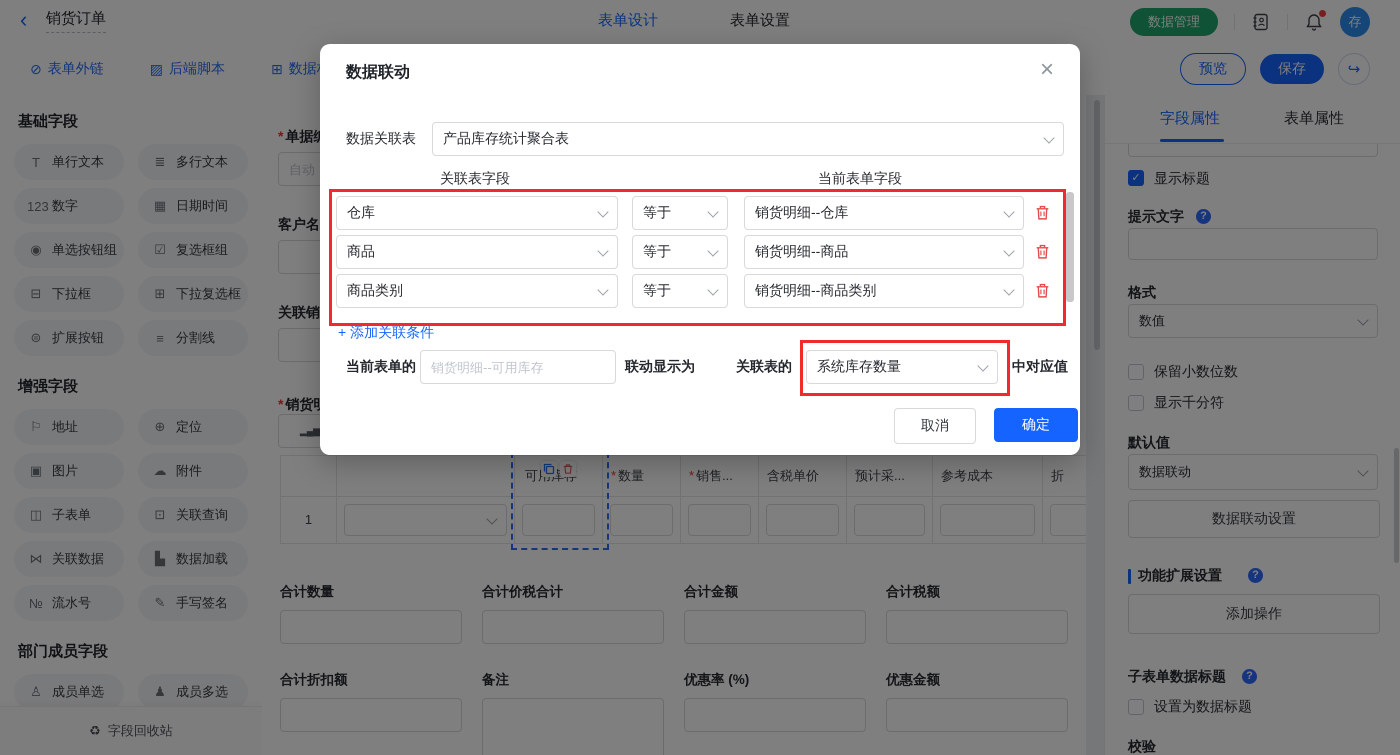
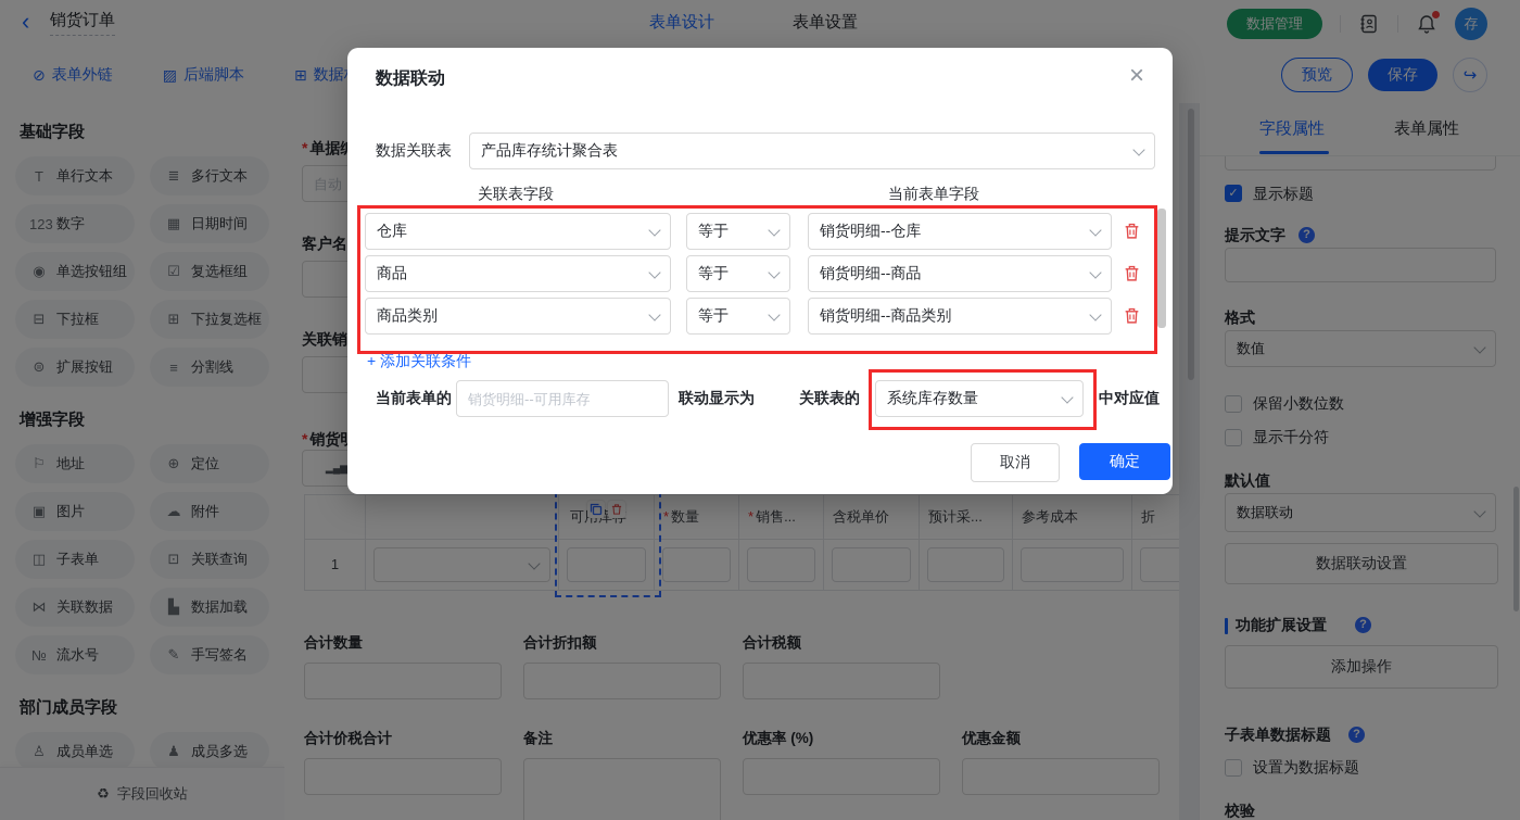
  ‹
  销货订单
  表单设计
  表单设置
  数据管理
  存
  ⊘
  表单外链
  ▨
  后端脚本
  ⊞
  预览
  保存
  ↪
  基础字段
  T
  单行文本
  ≣
  多行文本
  数字
  ▦
  日期时间
  ◉
  单选按钮组
  ☑
  复选框组
  ⊟
  下拉框
  ⊞
  下拉复选框
  ⊜
  扩展按钮
  ≡
  分割线
  增强字段
  ⚐
  地址
  ⊕
  定位
  ▣
  图片
  ☁
  附件
  ◫
  子表单
  ⊡
  关联查询
  ⋈
  关联数据
  ▙
  数据加载
  №
  流水号
  ✎
  手写签名
  部门成员字段
  ♙
  成员单选
  ♟
  成员多选
  ♻
  字段回收站
  * 单据
  自动
  客户名
  关联销
  * 销货
  ▂▄▆
  * 数量
  * 销售...
  含税单价
  预计采...
  参考成本
  折
  1
  合计数量
- 合计价税合计
+ 合计折扣额
- 合计金额
  合计税额
- 合计折扣额
+ 合计价税合计
  备注
  优惠率 (%)
  优惠金额
  字段属性
  表单属性
  ✓
  显示标题
  提示文字
  ?
  格式
  数值
  保留小数位数
  显示千分符
  默认值
  数据联动
  数据联动设置
  功能扩展设置
  ?
  添加操作
  子表单数据标题
  ?
  设置为数据标题
  校验
  数据联动
  ×
  数据关联表
  产品库存统计聚合表
  关联表字段
  当前表单字段
  仓库
  等于
  销货明细--仓库
  商品
  等于
  销货明细--商品
  商品类别
  等于
  销货明细--商品类别
  + 添加关联条件
  当前表单的
  销货明细--可用库存
  联动显示为
  关联表的
  系统库存数量
  中对应值
  取消
  确定
